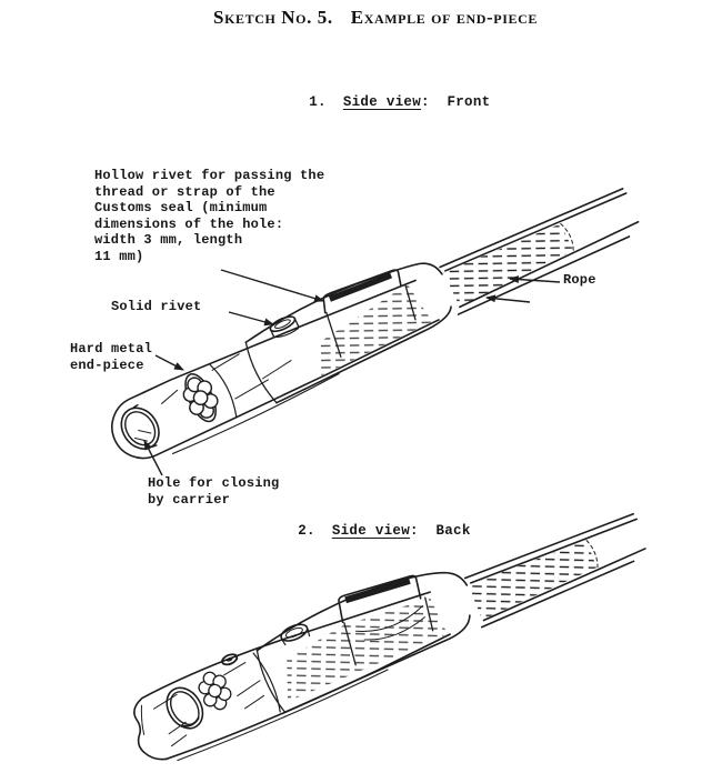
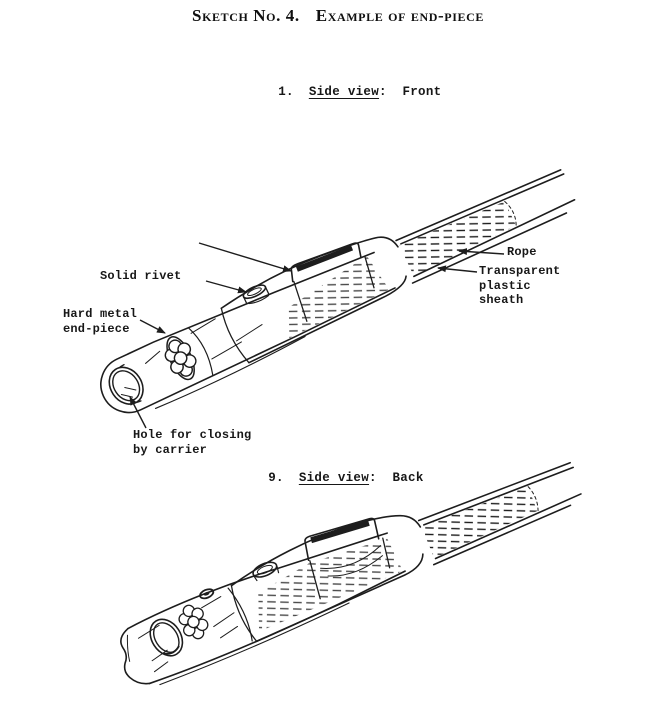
- Sketch No. 5. Example of end-piece
+ Sketch No. 4. Example of end-piece
  1. Side view: Front
- Hollow rivet for passing the
- thread or strap of the
- Customs seal (minimum
- dimensions of the hole:
- width 3 mm, length
- 11 mm)
  Solid rivet
  Hard metal
  end-piece
  Rope
+ Transparent
+ plastic
+ sheath
  Hole for closing
  by carrier
- 2. Side view: Back
+ 9. Side view: Back
